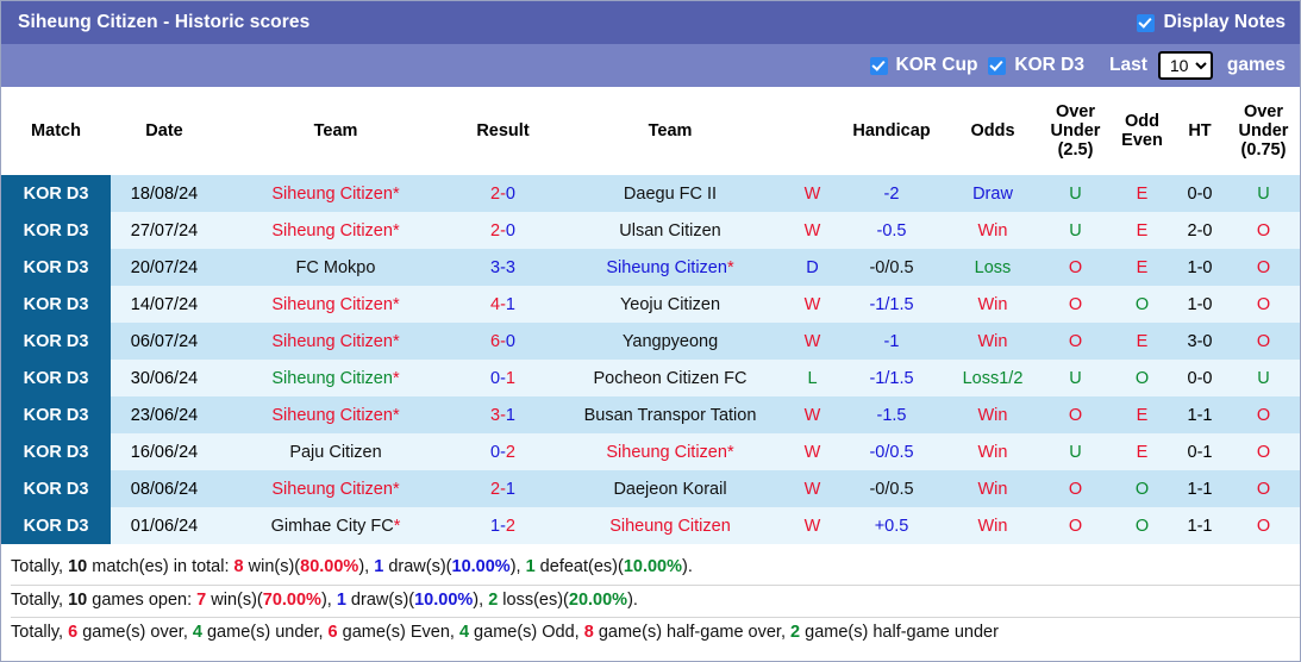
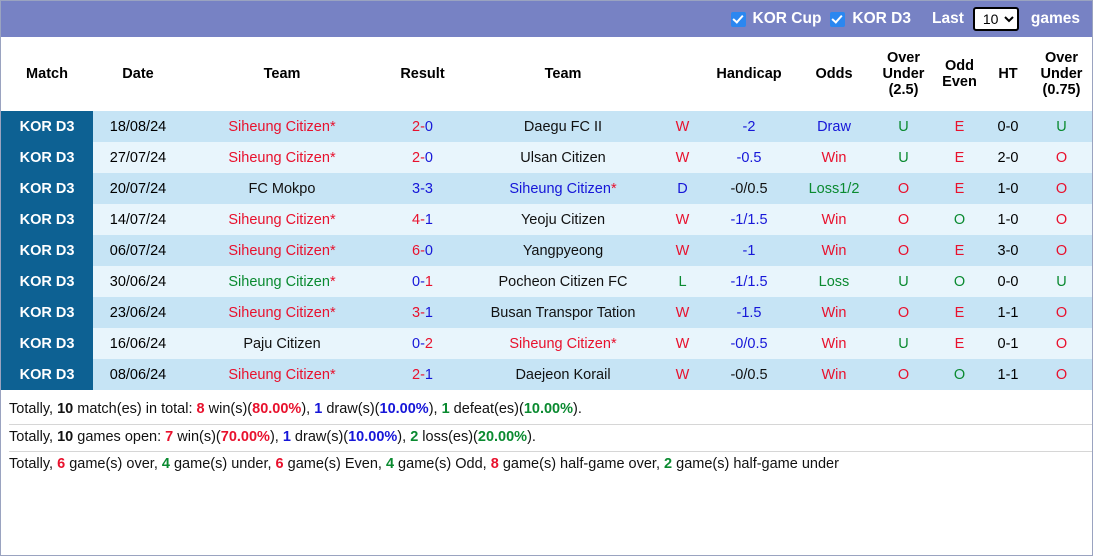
- Siheung Citizen - Historic scores
- Display Notes
  KOR Cup
  KOR D3
  Last
  10
  games
  Match	Date	Team	Result	Team		Handicap	Odds	Over Under (2.5)	Odd Even	HT	Over Under (0.75)
  KOR D3	18/08/24	Siheung Citizen*	2-0	Daegu FC II	W	-2	Draw	U	E	0-0	U
  KOR D3	27/07/24	Siheung Citizen*	2-0	Ulsan Citizen	W	-0.5	Win	U	E	2-0	O
- KOR D3	20/07/24	FC Mokpo	3-3	Siheung Citizen*	D	-0/0.5	Loss	O	E	1-0	O
+ KOR D3	20/07/24	FC Mokpo	3-3	Siheung Citizen*	D	-0/0.5	Loss1/2	O	E	1-0	O
  KOR D3	14/07/24	Siheung Citizen*	4-1	Yeoju Citizen	W	-1/1.5	Win	O	O	1-0	O
  KOR D3	06/07/24	Siheung Citizen*	6-0	Yangpyeong	W	-1	Win	O	E	3-0	O
- KOR D3	30/06/24	Siheung Citizen*	0-1	Pocheon Citizen FC	L	-1/1.5	Loss1/2	U	O	0-0	U
+ KOR D3	30/06/24	Siheung Citizen*	0-1	Pocheon Citizen FC	L	-1/1.5	Loss	U	O	0-0	U
  KOR D3	23/06/24	Siheung Citizen*	3-1	Busan Transpor Tation	W	-1.5	Win	O	E	1-1	O
  KOR D3	16/06/24	Paju Citizen	0-2	Siheung Citizen*	W	-0/0.5	Win	U	E	0-1	O
  KOR D3	08/06/24	Siheung Citizen*	2-1	Daejeon Korail	W	-0/0.5	Win	O	O	1-1	O
- KOR D3	01/06/24	Gimhae City FC*	1-2	Siheung Citizen	W	+0.5	Win	O	O	1-1	O
  Totally, 10 match(es) in total: 8 win(s)(80.00%), 1 draw(s)(10.00%), 1 defeat(es)(10.00%).
  Totally, 10 games open: 7 win(s)(70.00%), 1 draw(s)(10.00%), 2 loss(es)(20.00%).
  Totally, 6 game(s) over, 4 game(s) under, 6 game(s) Even, 4 game(s) Odd, 8 game(s) half-game over, 2 game(s) half-game under
